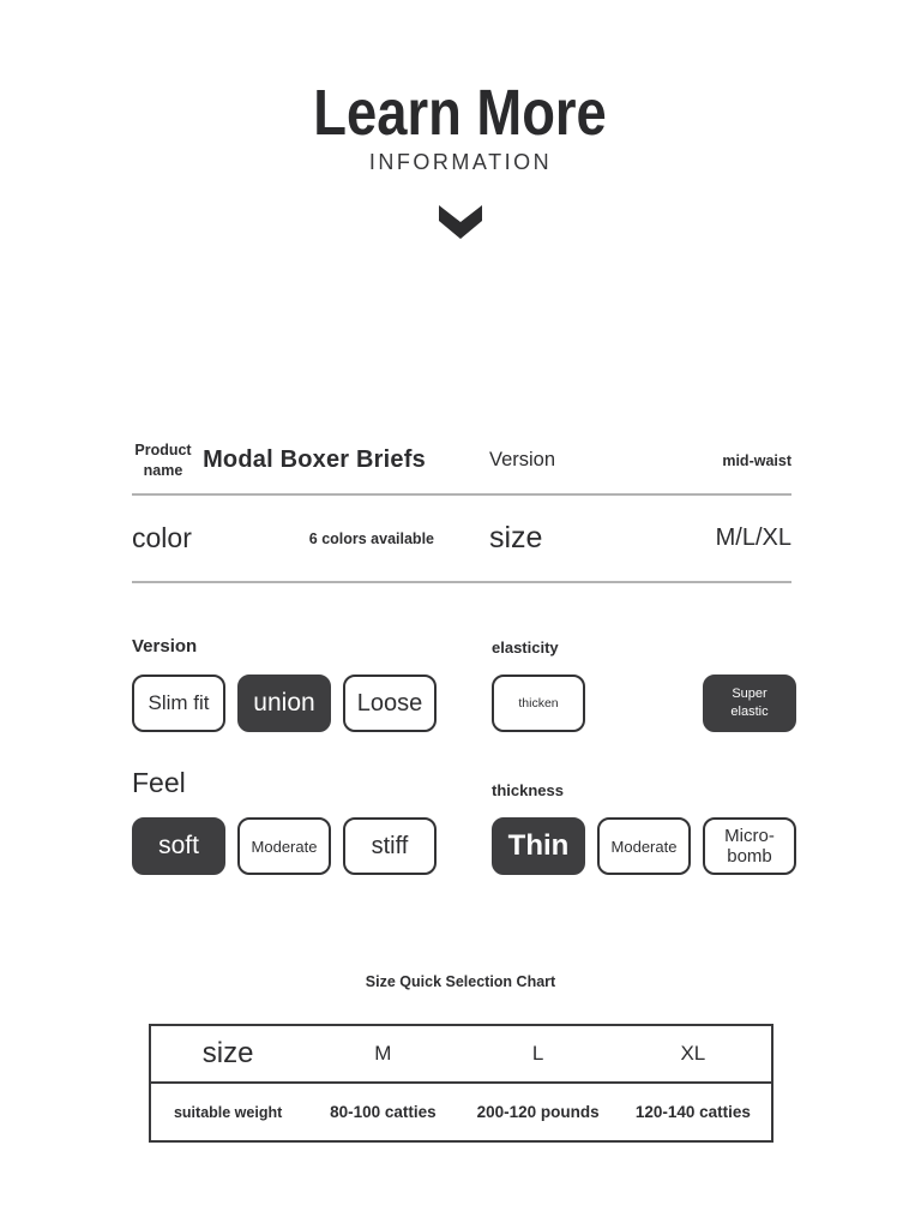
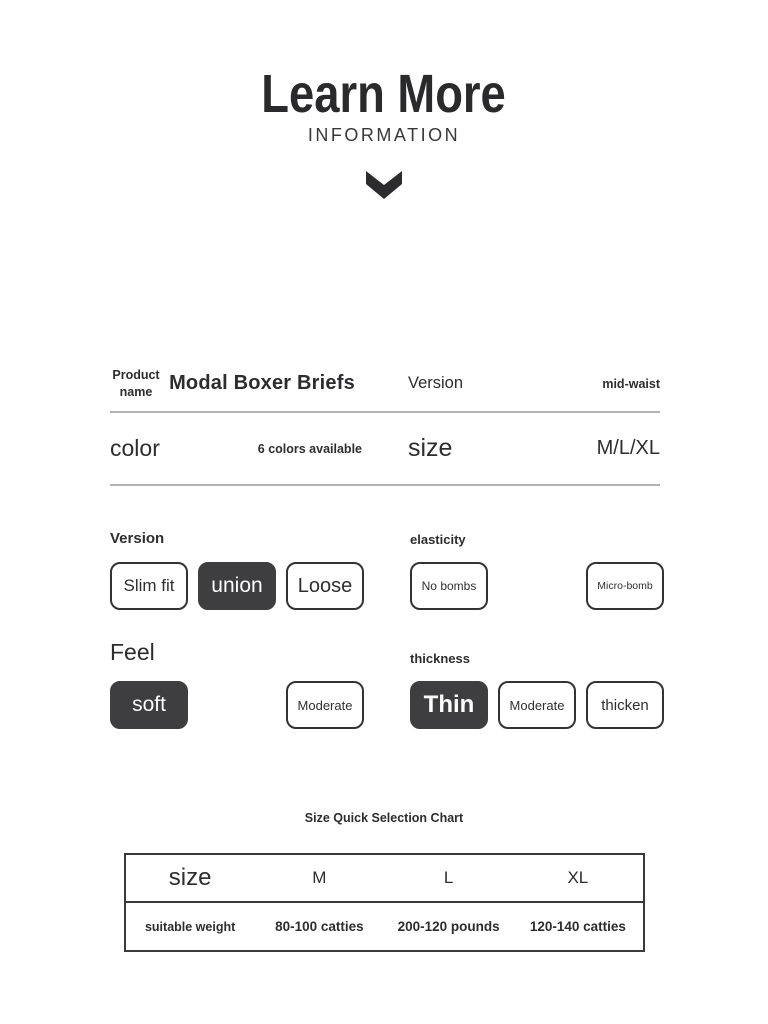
  Learn More
  INFORMATION
  Product name
  Modal Boxer Briefs
  Version
  mid-waist
  color
  6 colors available
  size
  M/L/XL
  Version
  Slim fit
  union
  Loose
  elasticity
+ No bombs
- thicken
+ Micro-bomb
- Super elastic
  Feel
  soft
  Moderate
- stiff
  thickness
  Thin
  Moderate
- Micro-bomb
+ thicken
  Size Quick Selection Chart
  size
  M
  L
  XL
  suitable weight
  80-100 catties
  200-120 pounds
  120-140 catties
